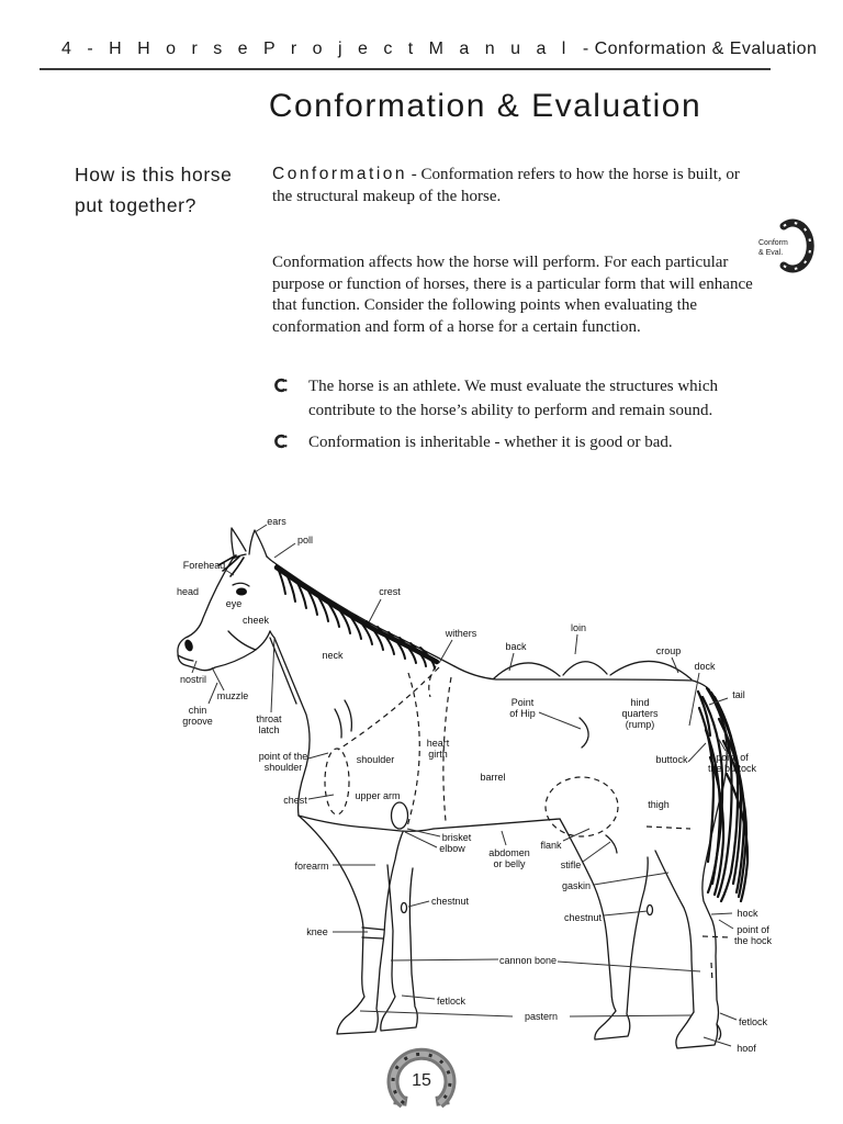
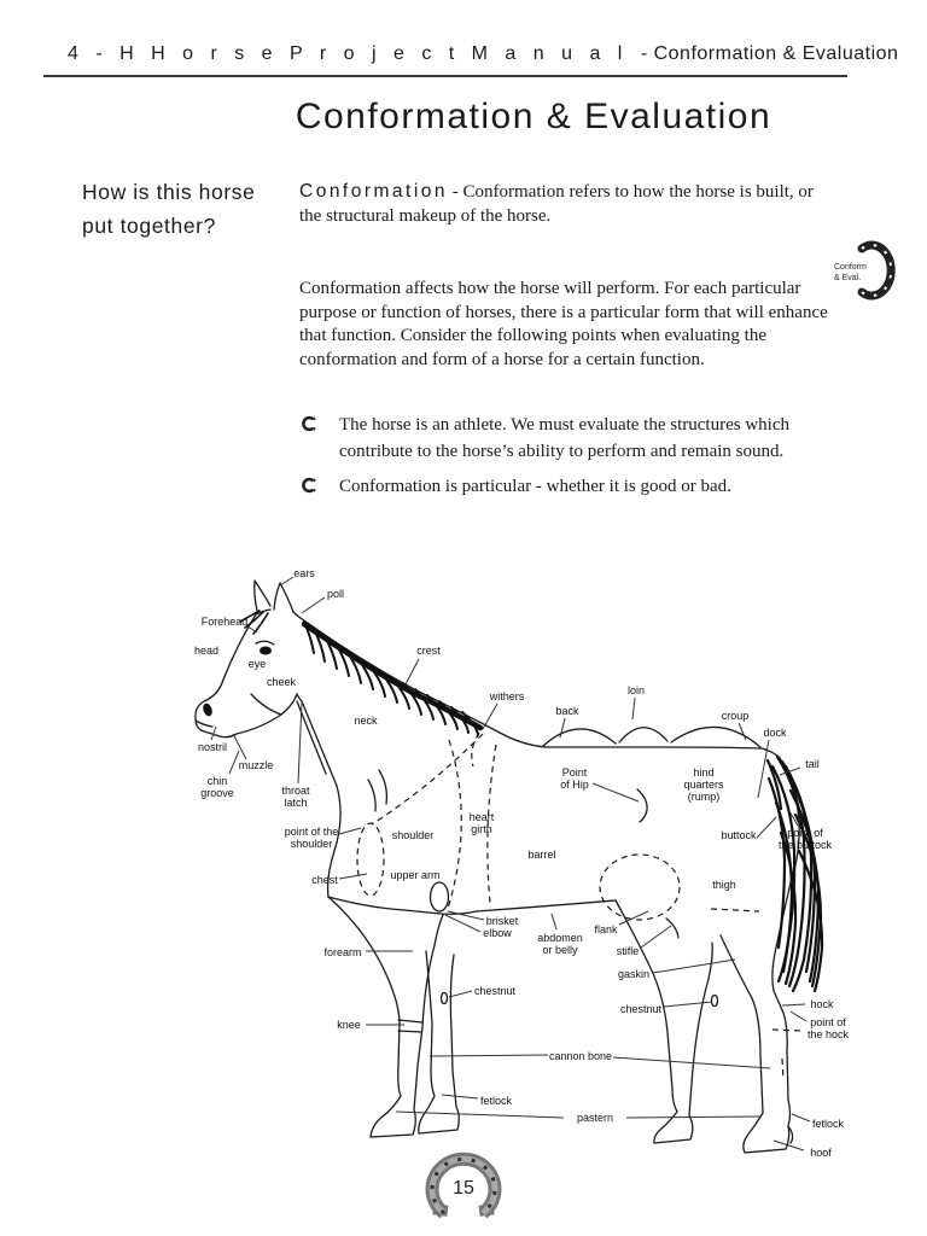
  4 - H H o r s e P r o j e c t M a n u a l - Conformation & Evaluation
  Conformation & Evaluation
  How is this horse
  put together?
  Conformation - Conformation refers to how the horse is built, or the structural makeup of the horse.
  Conformation affects how the horse will perform. For each particular purpose or function of horses, there is a particular form that will enhance that function. Consider the following points when evaluating the conformation and form of a horse for a certain function.
  The horse is an athlete. We must evaluate the structures which contribute to the horse’s ability to perform and remain sound.
- Conformation is inheritable - whether it is good or bad.
+ Conformation is particular - whether it is good or bad.
  ears
  poll
  Forehead
  head
  eye
  cheek
  crest
  neck
  withers
  back
  loin
  croup
  dock
  tail
  nostril
  muzzle
  chin
  groove
  throat
  latch
  point of the
  shoulder
  shoulder
  heart
  girth
  Point
  of Hip
  hind
  quarters
  (rump)
  buttock
  point of
  the buttock
  chest
  upper arm
  barrel
  thigh
  brisket
  elbow
  abdomen
  or belly
  flank
  stifle
  gaskin
  forearm
  chestnut
  chestnut
  hock
  point of
  the hock
  knee
  cannon bone
  fetlock
  pastern
  fetlock
  hoof
  15
